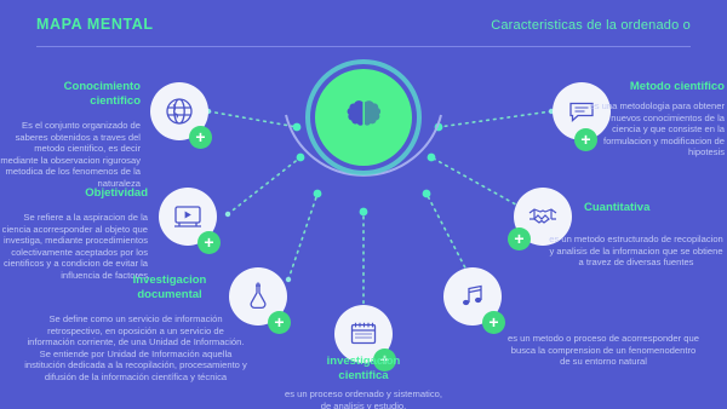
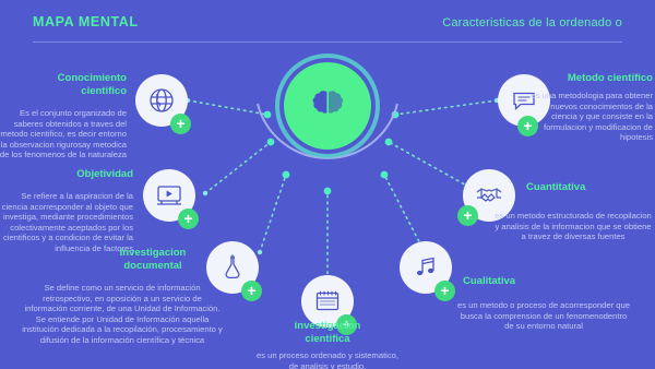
  MAPA MENTAL
  Caracteristicas de la ordenado o
  +
  Conocimiento
  cientifico
- Es el conjunto organizado de saberes obtenidos a traves del metodo cientifico, es decir mediante la observacion rigurosay metodica de los fenomenos de la naturaleza
+ Es el conjunto organizado de saberes obtenidos a traves del metodo cientifico, es decir entorno la observacion rigurosay metodica de los fenomenos de la naturaleza
  +
  Objetividad
  Se refiere a la aspiracion de la ciencia acorresponder al objeto que investiga, mediante procedimientos colectivamente aceptados por los cientificos y a condicion de evitar la influencia de factores
  +
  Investigacion
  documental
  Se define como un servicio de información retrospectivo, en oposición a un servicio de información corriente, de una Unidad de Información. Se entiende por Unidad de Información aquella institución dedicada a la recopilación, procesamiento y difusión de la información científica y técnica
  +
  investigacion
  cientifica
  es un proceso ordenado y sistematico, de analisis y estudio.
  +
+ Cualitativa
  es un metodo o proceso de acorresponder que busca la comprension de un fenomenodentro de su entorno natural
  +
  Cuantitativa
  es un metodo estructurado de recopilacion y analisis de la informacion que se obtiene a travez de diversas fuentes
  +
  Metodo cientifico
  es una metodologia para obtener nuevos conocimientos de la ciencia y que consiste en la formulacion y modificacion de hipotesis
